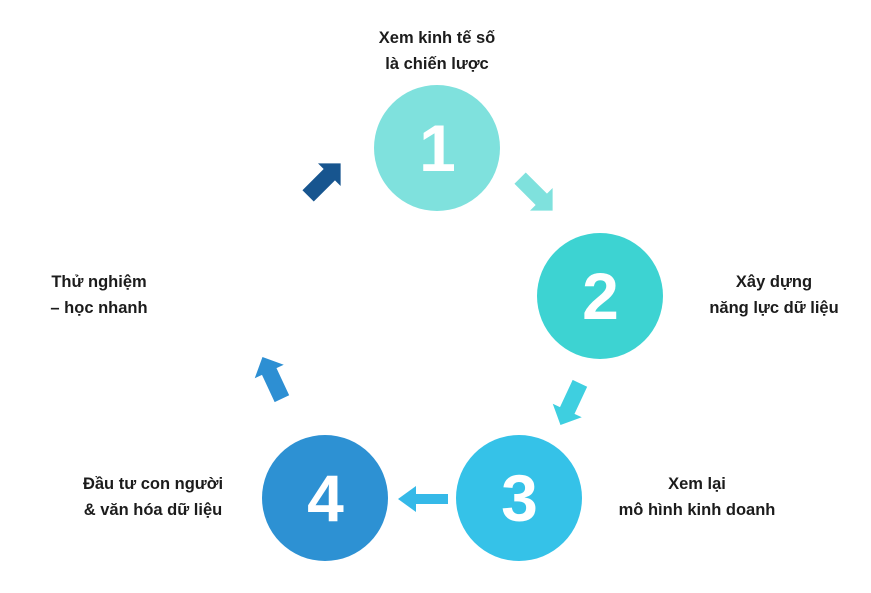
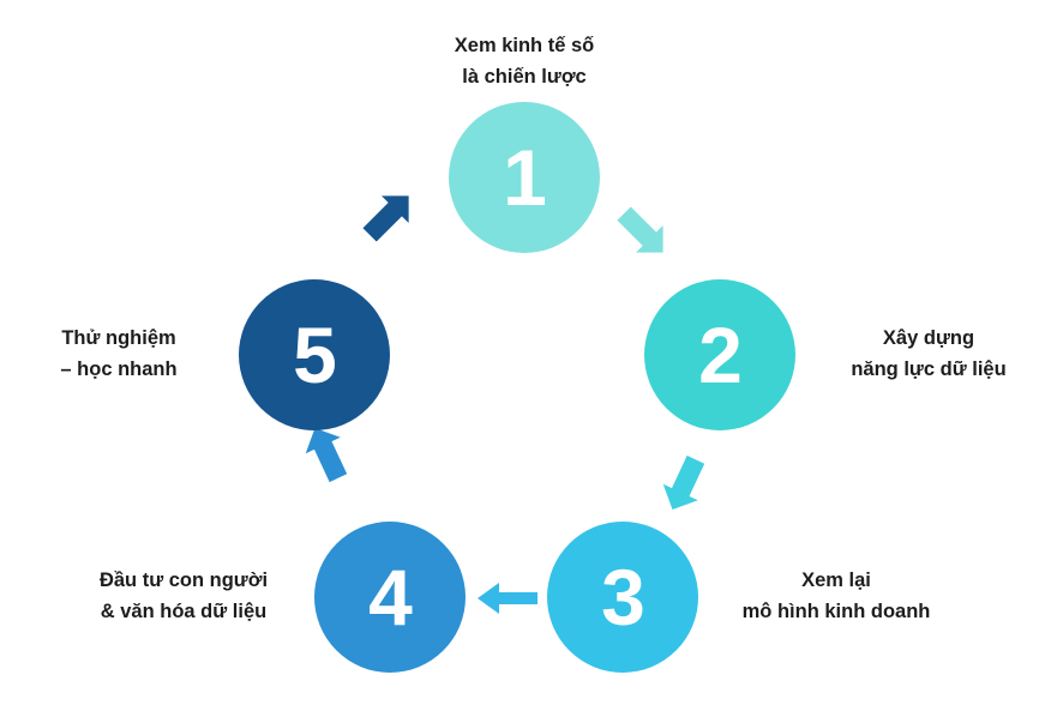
  1
  2
  3
  4
+ 5
  Xem kinh tế số
  là chiến lược
  Xây dựng
  năng lực dữ liệu
  Xem lại
  mô hình kinh doanh
  Đầu tư con người
  & văn hóa dữ liệu
  Thử nghiệm
  – học nhanh
